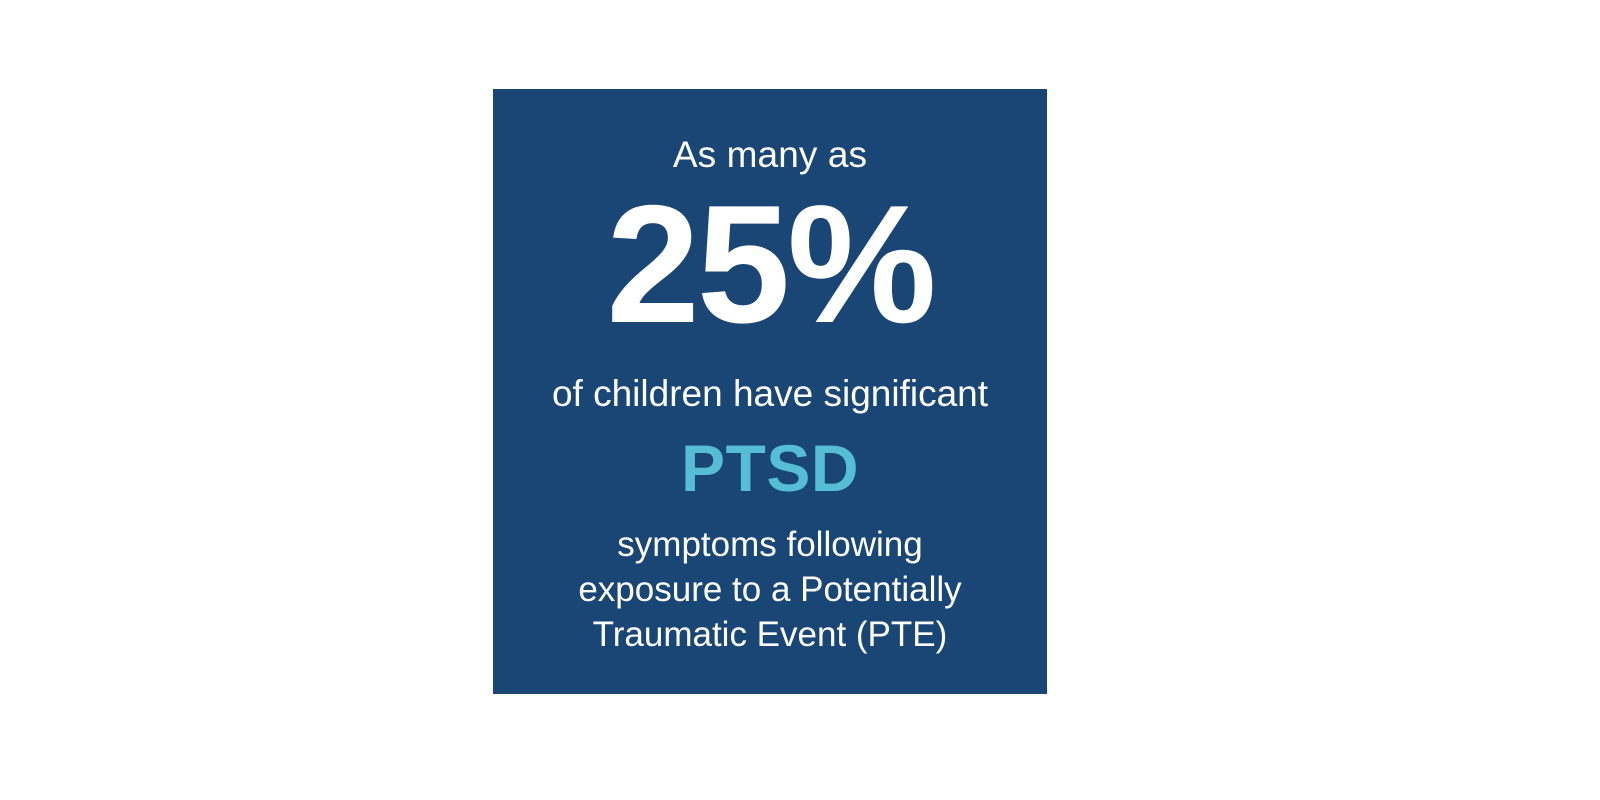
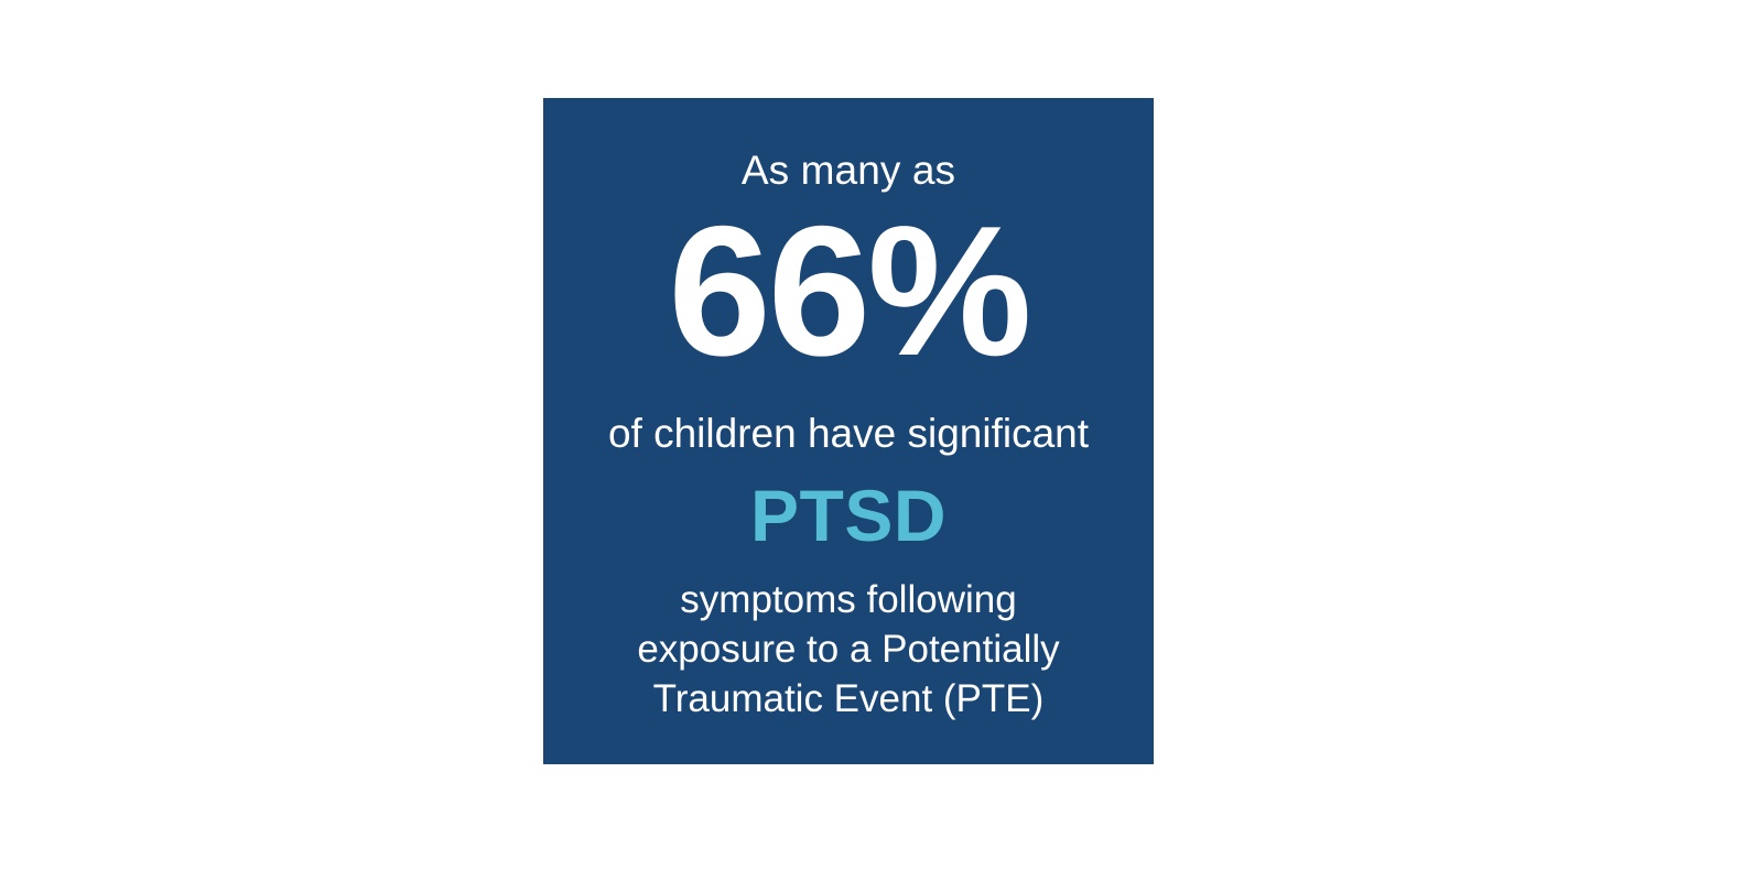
  As many as
- 25%
+ 66%
  of children have significant
  PTSD
  symptoms following
  exposure to a Potentially
  Traumatic Event (PTE)
